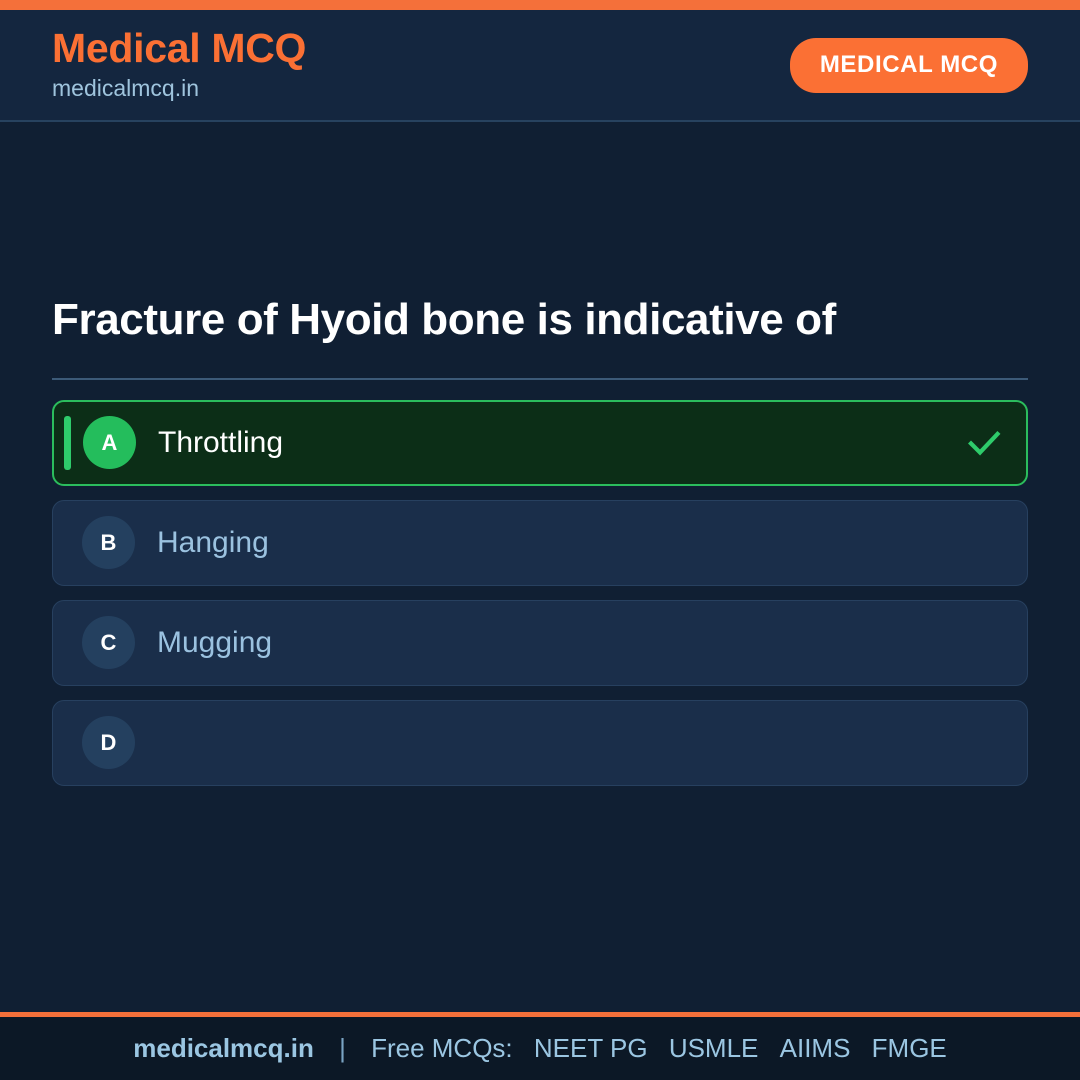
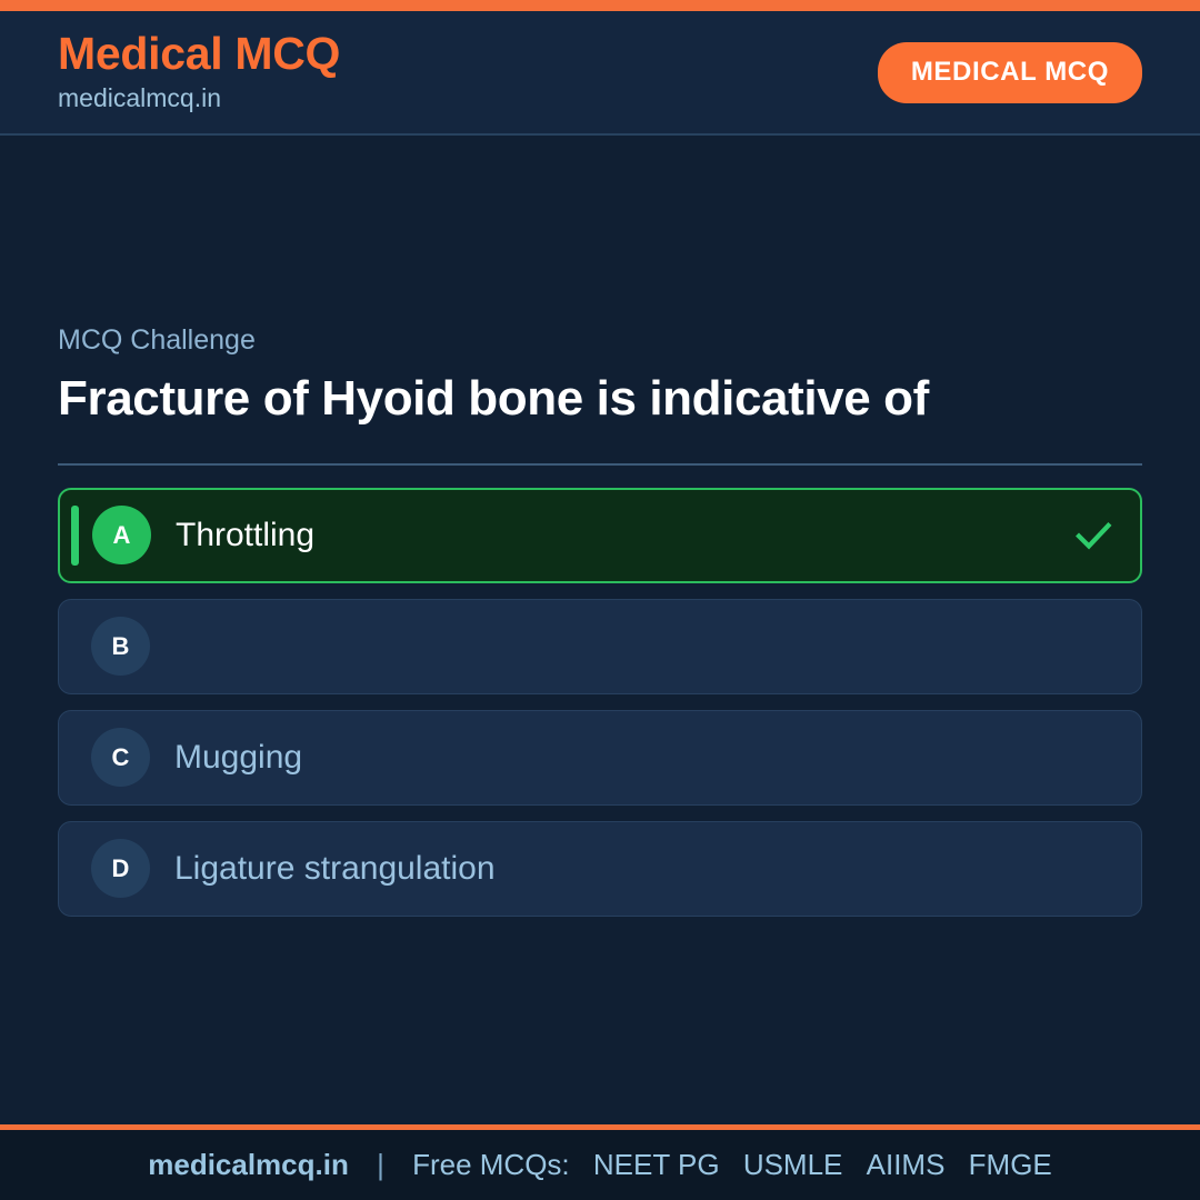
  Medical MCQ
  medicalmcq.in
  MEDICAL MCQ
+ MCQ Challenge
  Fracture of Hyoid bone is indicative of
  A
  Throttling
  B
- Hanging
  C
  Mugging
  D
+ Ligature strangulation
  medicalmcq.in | Free MCQs: NEET PG USMLE AIIMS FMGE
